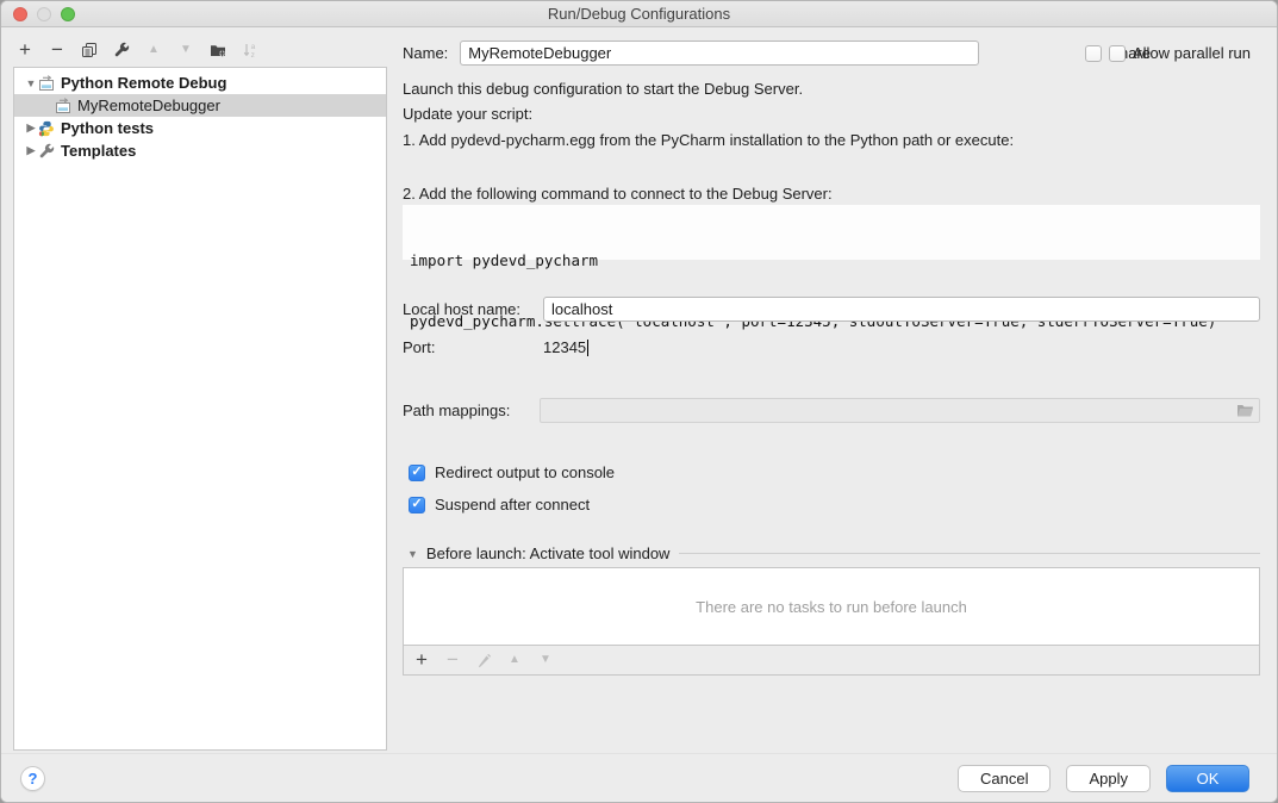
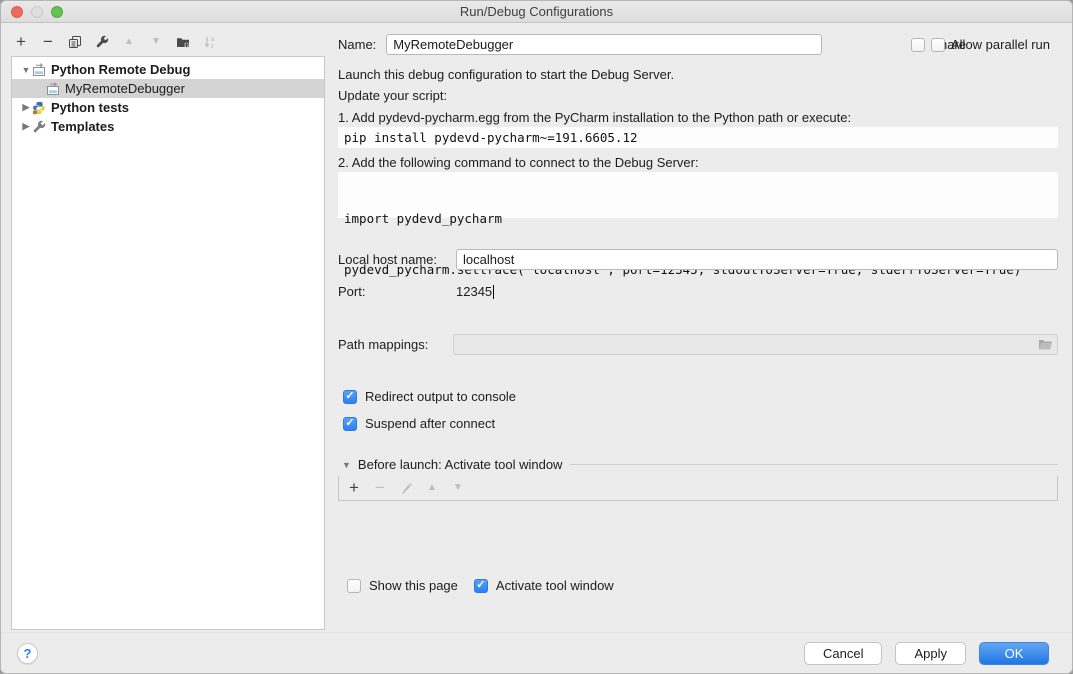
  Run/Debug Configurations
  +
  −
  ▲
  ▼
  ▼
  Python Remote Debug
  MyRemoteDebugger
  ▶
  Python tests
  ▶
  Templates
  Name:
  MyRemoteDebugger
  Allow parallel run
  Launch this debug configuration to start the Debug Server.
  Update your script:
  1. Add pydevd-pycharm.egg from the PyCharm installation to the Python path or execute:
+ pip install pydevd-pycharm~=191.6605.12
  2. Add the following command to connect to the Debug Server:
  import pydevd_pycharm
  Local host name:
  localhost
  Port:
  12345
  Path mappings:
  Redirect output to console
  Suspend after connect
  ▼
  Before launch: Activate tool window
- There are no tasks to run before launch
  +
  −
  ▲
  ▼
+ Show this page
+ Activate tool window
  ?
  Cancel
  Apply
  OK
